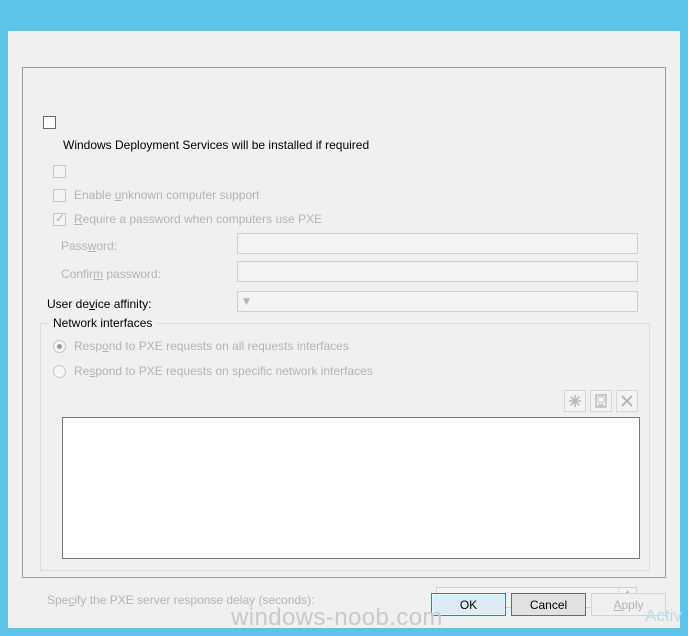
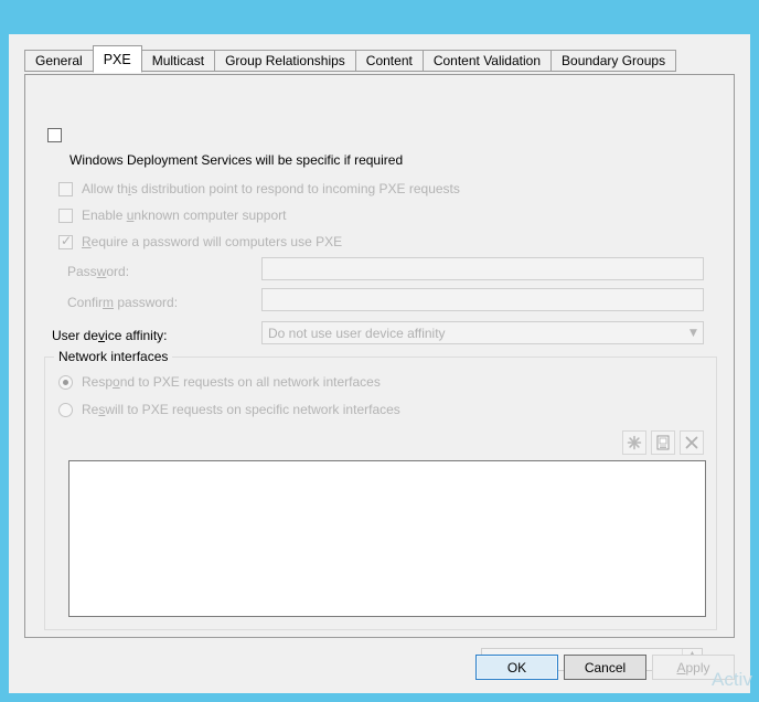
+ General
+ PXE
+ Multicast
+ Group Relationships
+ Content
+ Content Validation
+ Boundary Groups
- Windows Deployment Services will be installed if required
+ Windows Deployment Services will be specific if required
+ Allow this distribution point to respond to incoming PXE requests
  Enable unknown computer support
  ✓
- Require a password when computers use PXE
+ Require a password will computers use PXE
  Password:
  Confirm password:
  User device affinity:
+ Do not use user device affinity
  ▼
  Network interfaces
- Respond to PXE requests on all requests interfaces
+ Respond to PXE requests on all network interfaces
- Respond to PXE requests on specific network interfaces
+ Reswill to PXE requests on specific network interfaces
- Specify the PXE server response delay (seconds):
  OK
  Cancel
  A
  pply
- windows-noob.com
  Activ
